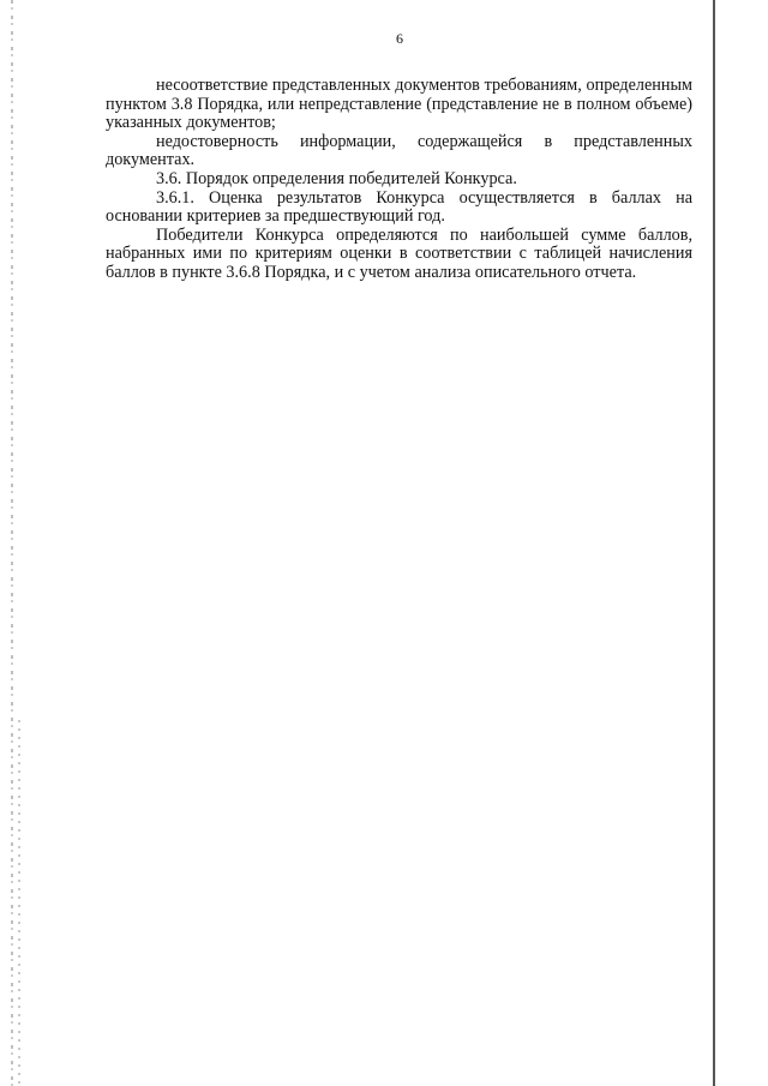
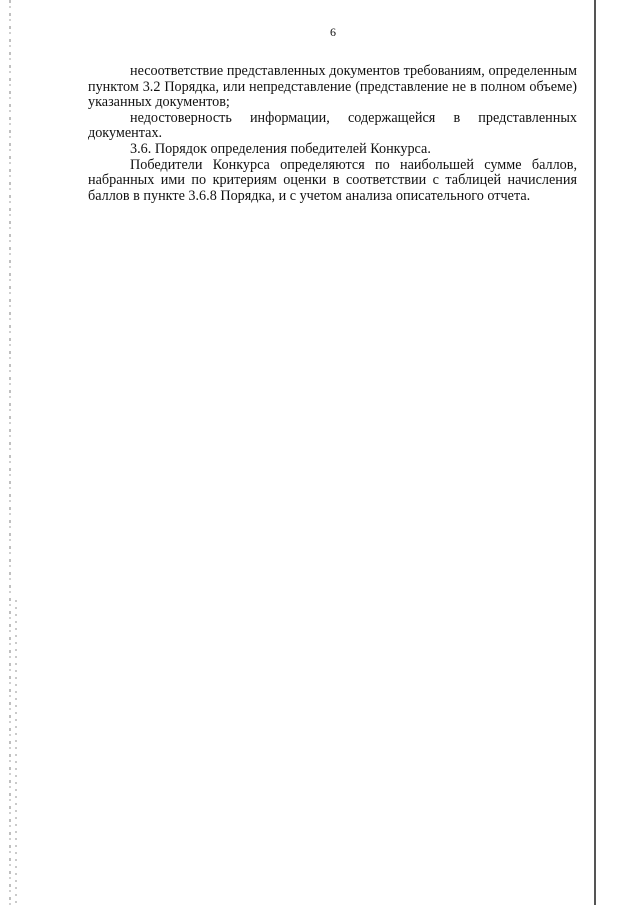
  6
- несоответствие представленных документов требованиям, определенным пунктом 3.8 Порядка, или непредставление (представление не в полном объеме) указанных документов;
+ несоответствие представленных документов требованиям, определенным пунктом 3.2 Порядка, или непредставление (представление не в полном объеме) указанных документов;
  недостоверность информации, содержащейся в представленных документах.
  3.6. Порядок определения победителей Конкурса.
- 3.6.1. Оценка результатов Конкурса осуществляется в баллах на основании критериев за предшествующий год.
  Победители Конкурса определяются по наибольшей сумме баллов, набранных ими по критериям оценки в соответствии с таблицей начисления баллов в пункте 3.6.8 Порядка, и с учетом анализа описательного отчета.
